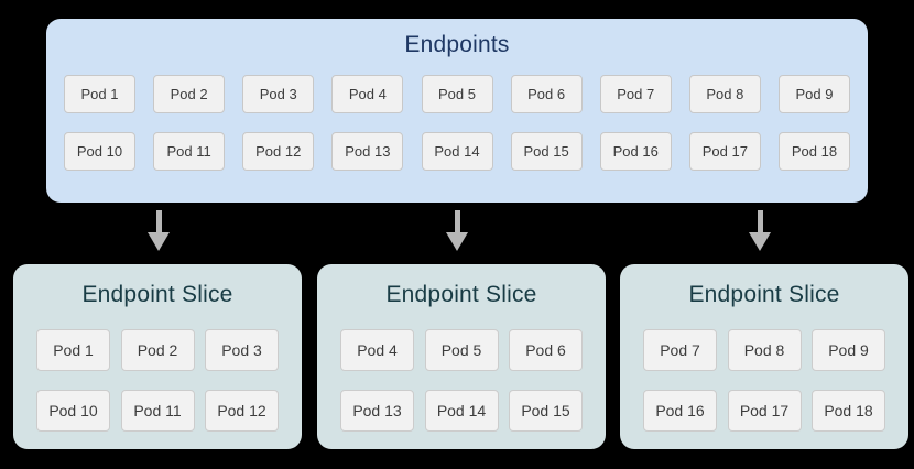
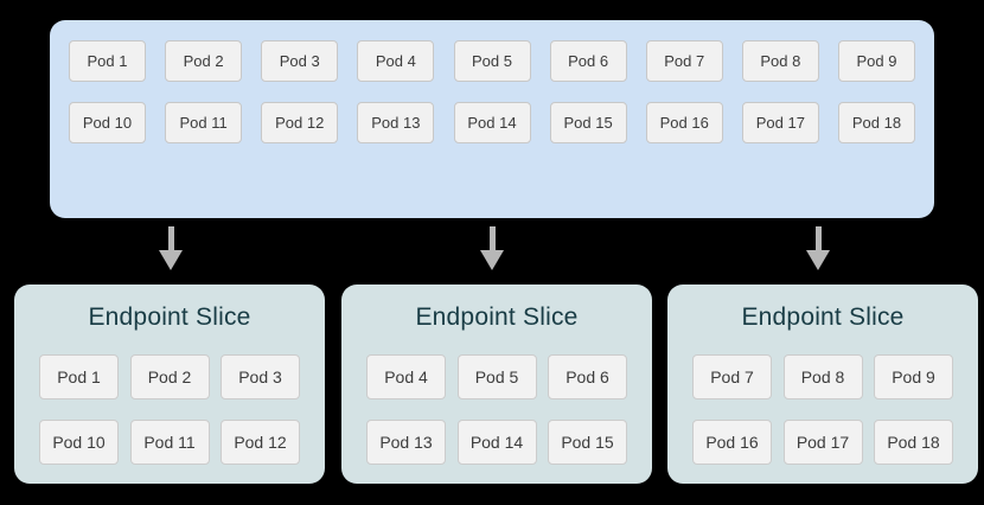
- Endpoints
  Pod 1
  Pod 2
  Pod 3
  Pod 4
  Pod 5
  Pod 6
  Pod 7
  Pod 8
  Pod 9
  Pod 10
  Pod 11
  Pod 12
  Pod 13
  Pod 14
  Pod 15
  Pod 16
  Pod 17
  Pod 18
  Endpoint Slice
  Pod 1
  Pod 2
  Pod 3
  Pod 10
  Pod 11
  Pod 12
  Endpoint Slice
  Pod 4
  Pod 5
  Pod 6
  Pod 13
  Pod 14
  Pod 15
  Endpoint Slice
  Pod 7
  Pod 8
  Pod 9
  Pod 16
  Pod 17
  Pod 18
